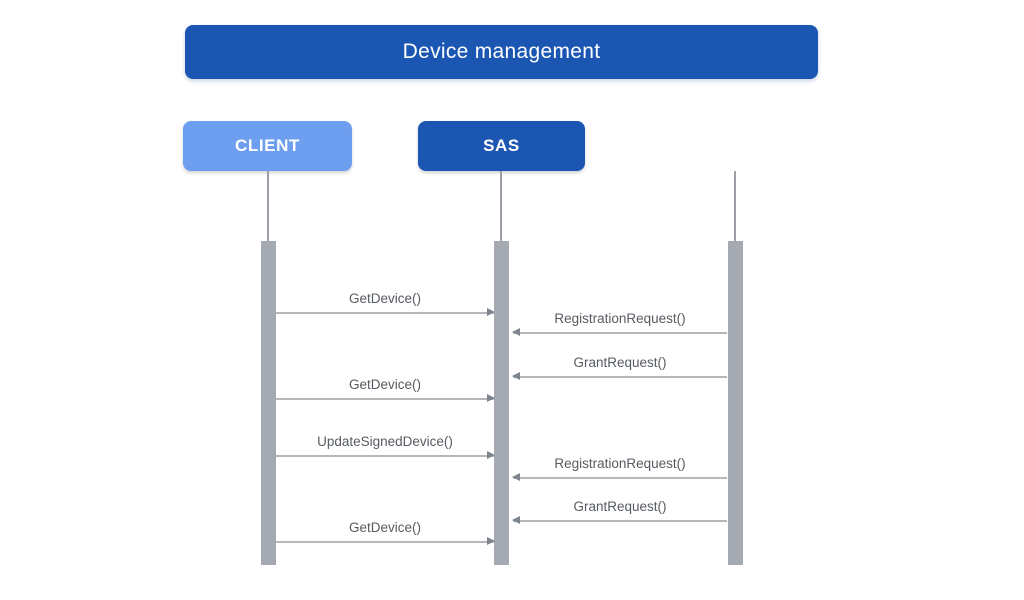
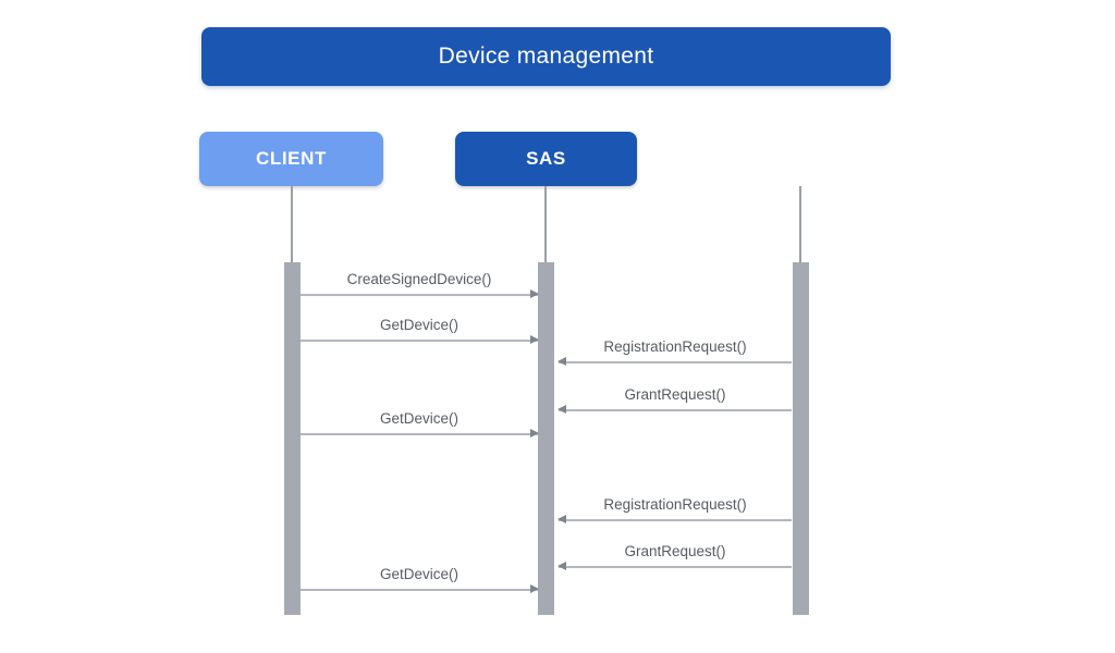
  Device management
  CLIENT
  SAS
+ CreateSignedDevice()
  GetDevice()
  RegistrationRequest()
  GrantRequest()
  GetDevice()
- UpdateSignedDevice()
  RegistrationRequest()
  GrantRequest()
  GetDevice()
